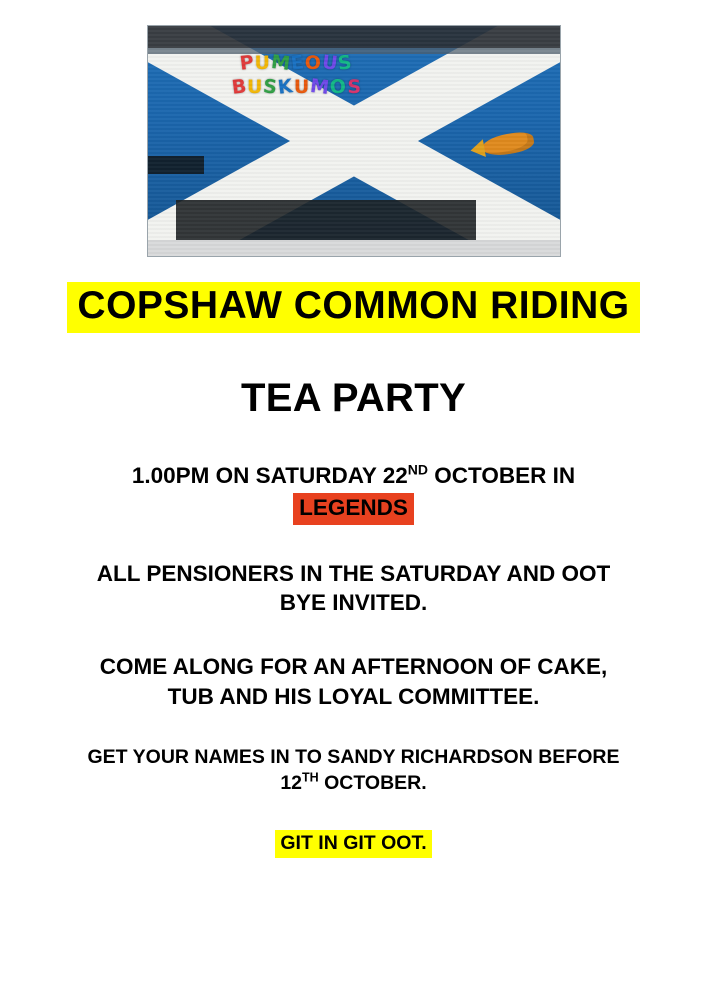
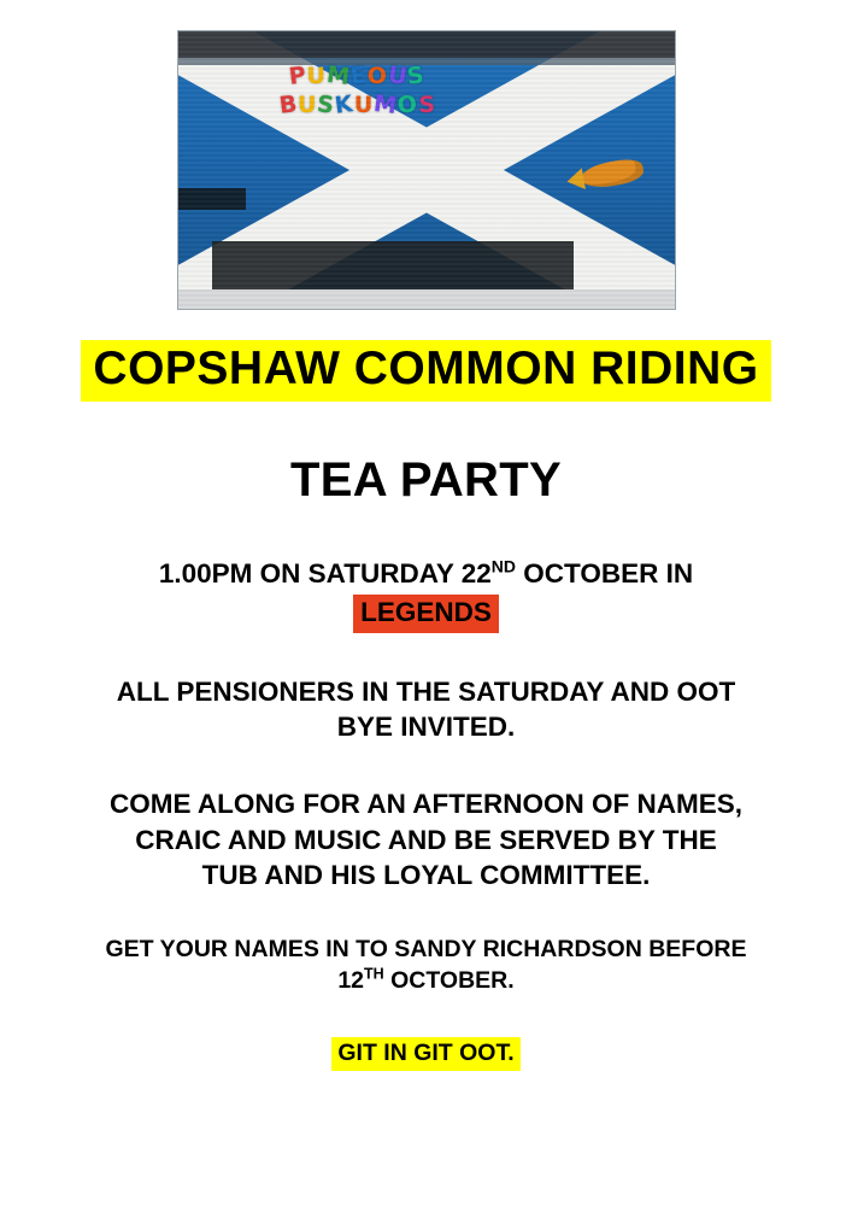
  COPSHAW COMMON RIDING
  TEA PARTY
  1.00PM ON SATURDAY 22ND OCTOBER IN
  LEGENDS
  ALL PENSIONERS IN THE SATURDAY AND OOT
  BYE INVITED.
- COME ALONG FOR AN AFTERNOON OF CAKE,
+ COME ALONG FOR AN AFTERNOON OF NAMES,
+ CRAIC AND MUSIC AND BE SERVED BY THE
  TUB AND HIS LOYAL COMMITTEE.
  GET YOUR NAMES IN TO SANDY RICHARDSON BEFORE
  12TH OCTOBER.
  GIT IN GIT OOT.
